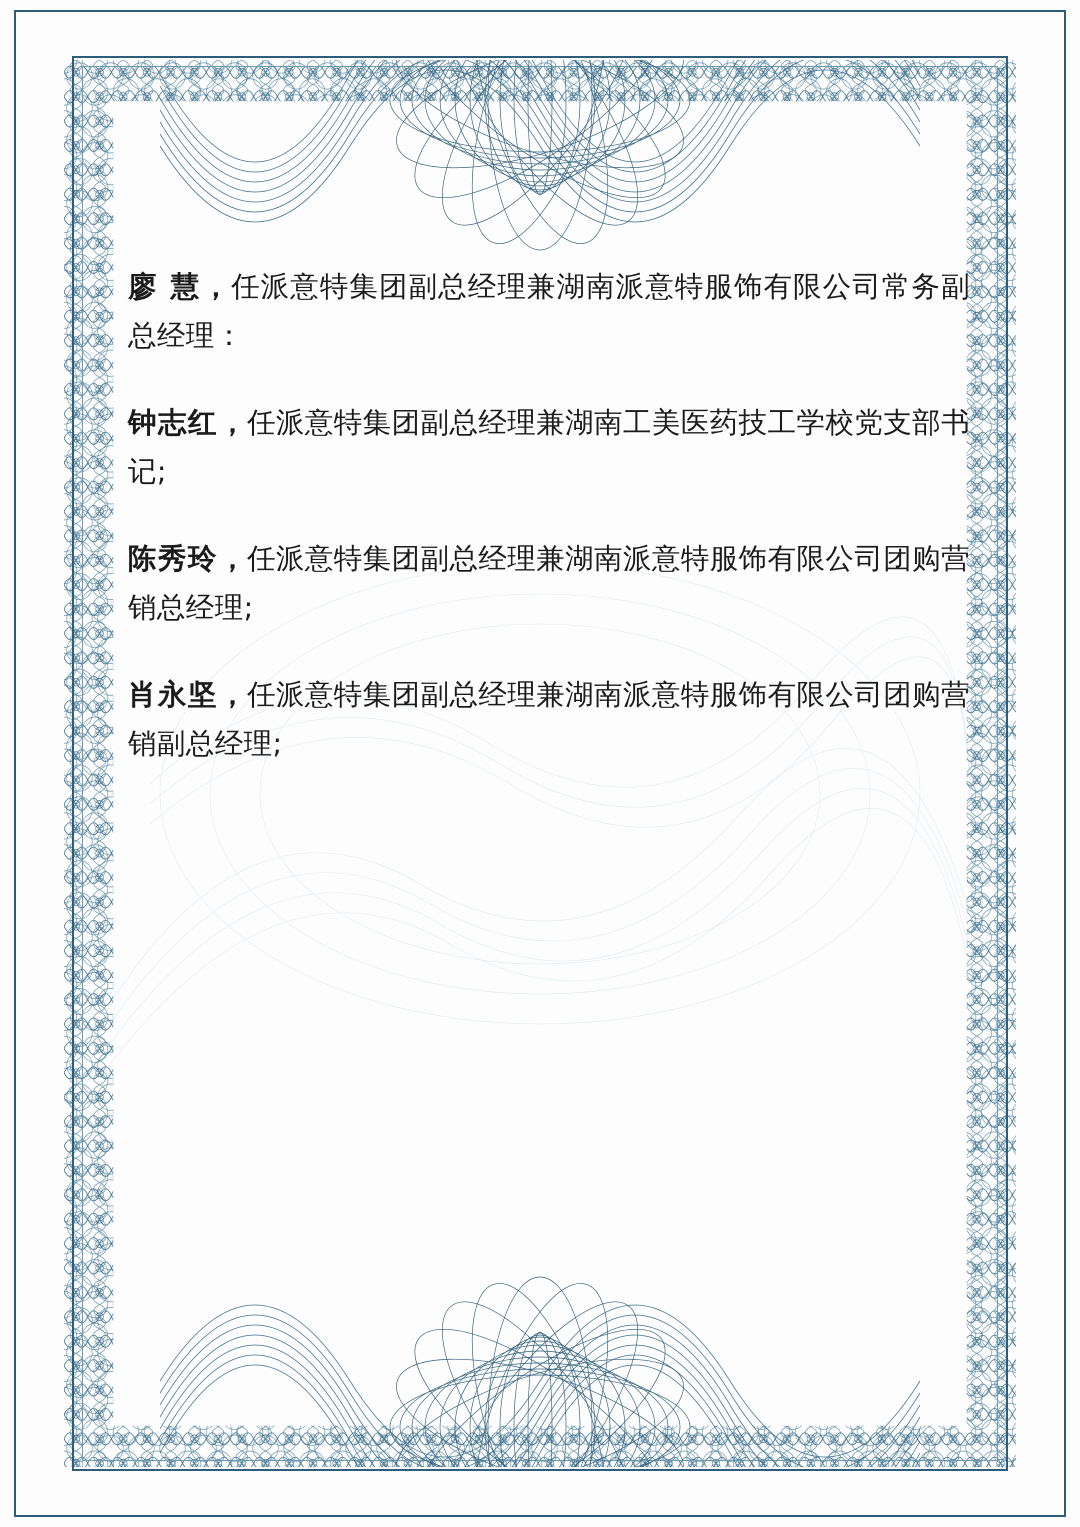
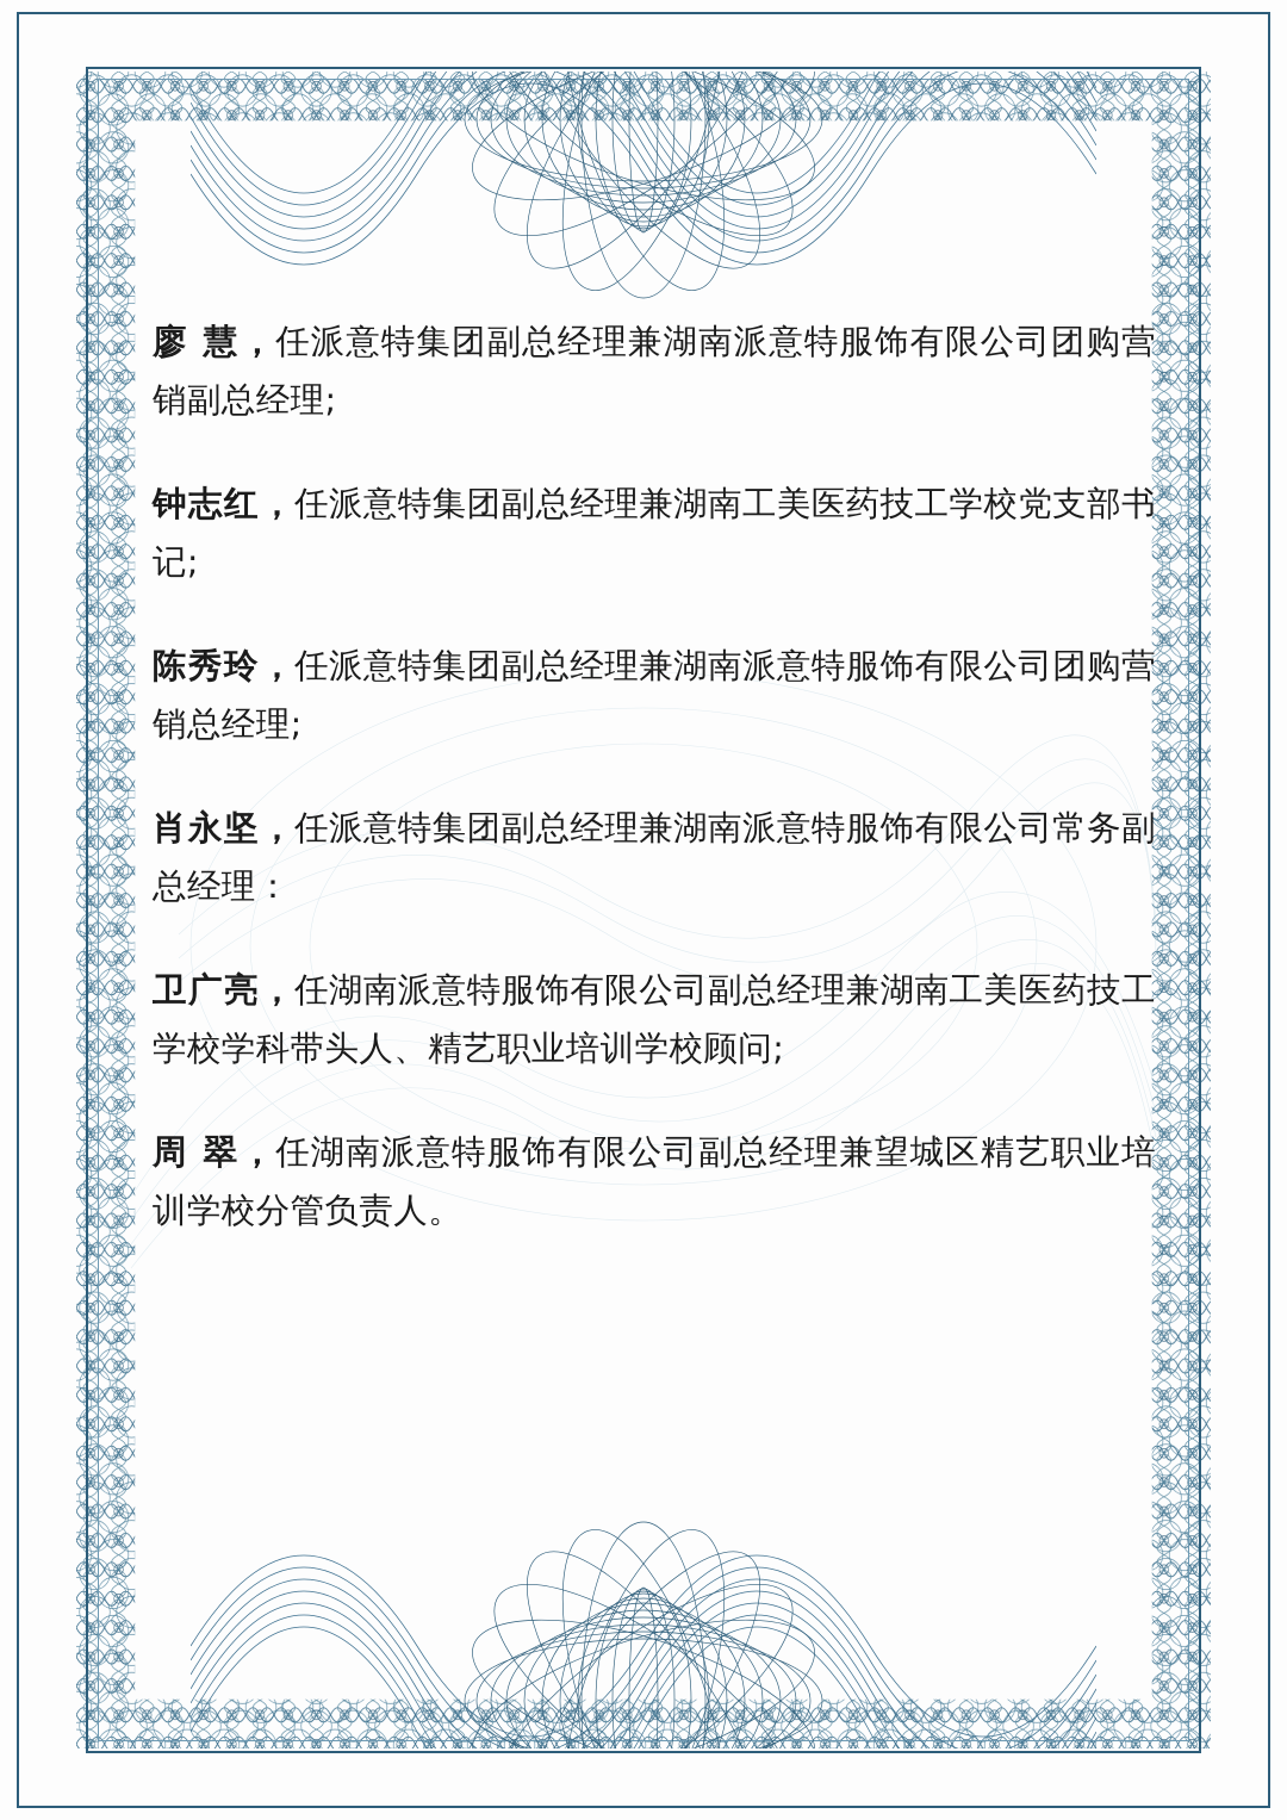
- 廖 慧，任派意特集团副总经理兼湖南派意特服饰有限公司常务副总经理：
+ 廖 慧，任派意特集团副总经理兼湖南派意特服饰有限公司团购营销副总经理;
  钟志红，任派意特集团副总经理兼湖南工美医药技工学校党支部书记;
  陈秀玲，任派意特集团副总经理兼湖南派意特服饰有限公司团购营销总经理;
- 肖永坚，任派意特集团副总经理兼湖南派意特服饰有限公司团购营销副总经理;
+ 肖永坚，任派意特集团副总经理兼湖南派意特服饰有限公司常务副总经理：
+ 卫广亮，任湖南派意特服饰有限公司副总经理兼湖南工美医药技工学校学科带头人、精艺职业培训学校顾问;
+ 周 翠，任湖南派意特服饰有限公司副总经理兼望城区精艺职业培训学校分管负责人。
